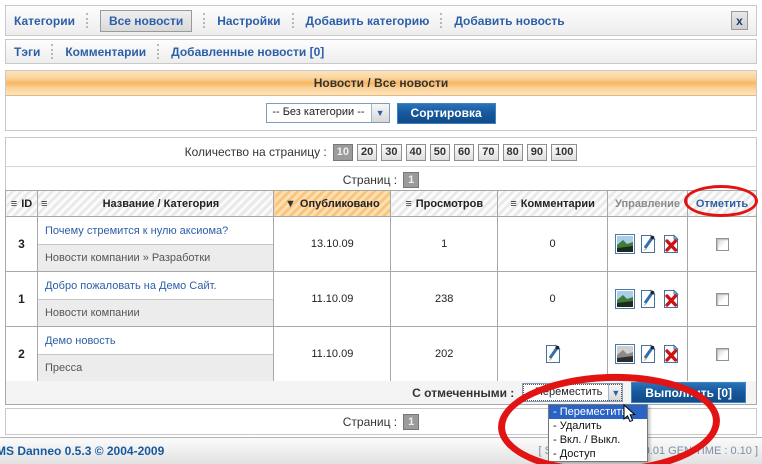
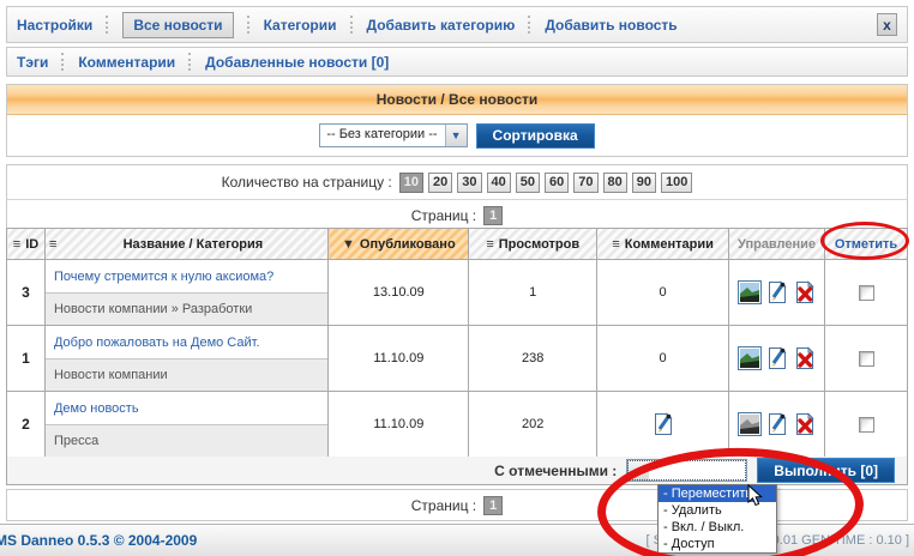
- Категории
+ Настройки
  Все новости
- Настройки
+ Категории
  Добавить категорию
  Добавить новость
  x
  Тэги
  Комментарии
  Добавленные новости [0]
  Новости / Все новости
  -- Без категории --
  ▼
  Сортировка
  Количество на страницу :
  10
  20
  30
  40
  50
  60
  70
  80
  90
  100
  Страниц :
  1
  ≡ ID	≡ Название / Категория	▼ Опубликовано	≡ Просмотров	≡ Комментарии	Управление	Отметить
  3	Почему стремится к нулю аксиома? Новости компании » Разработки	13.10.09	1	0
  1	Добро пожаловать на Демо Сайт. Новости компании	11.10.09	238	0
  2	Демо новость Пресса	11.10.09	202
  С отмеченными :
- - Переместить
  ▼
  Выполнить [0]
  Страниц :
  1
  - Переместит
  - Удалить
  - Вкл. / Выкл.
  - Доступ
  MS Danneo 0.5.3 © 2004-2009
